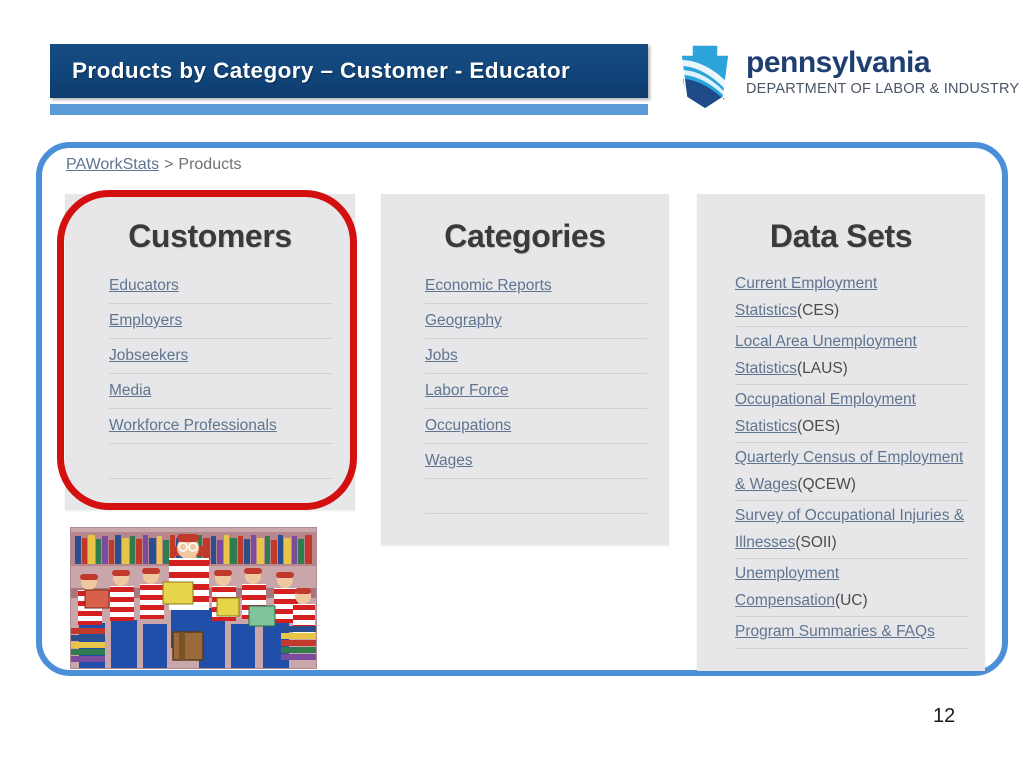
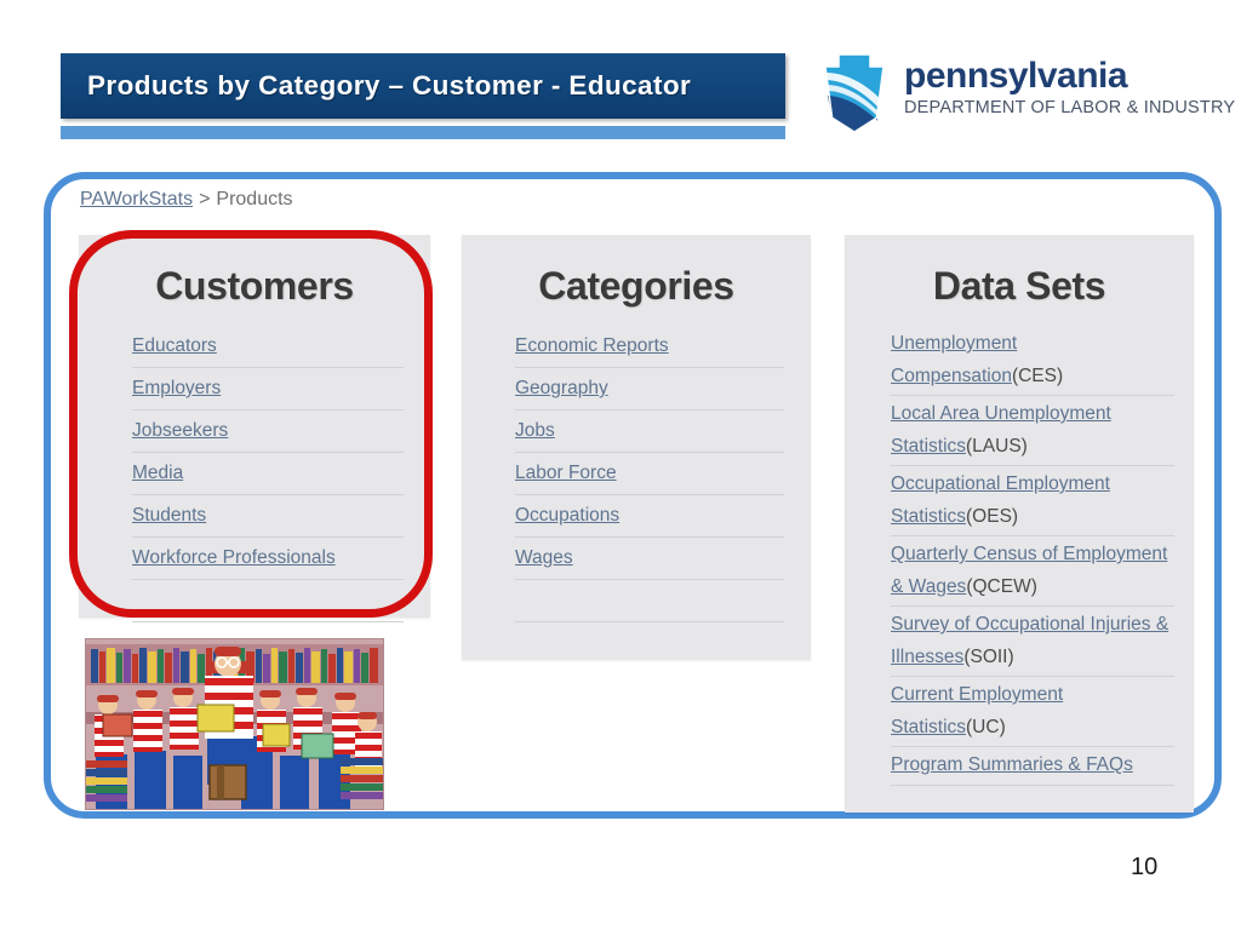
  Products by Category – Customer - Educator
  pennsylvania
  DEPARTMENT OF LABOR & INDUSTRY
  PAWorkStats > Products
  Customers
  Educators
  Employers
  Jobseekers
  Media
+ Students
  Workforce Professionals
  Categories
  Economic Reports
  Geography
  Jobs
  Labor Force
  Occupations
  Wages
  Data Sets
- Current Employment Statistics(CES)
+ Unemployment Compensation(CES)
  Local Area Unemployment Statistics(LAUS)
  Occupational Employment Statistics(OES)
  Quarterly Census of Employment & Wages(QCEW)
  Survey of Occupational Injuries & Illnesses(SOII)
- Unemployment Compensation(UC)
+ Current Employment Statistics(UC)
  Program Summaries & FAQs
- 12
+ 10
